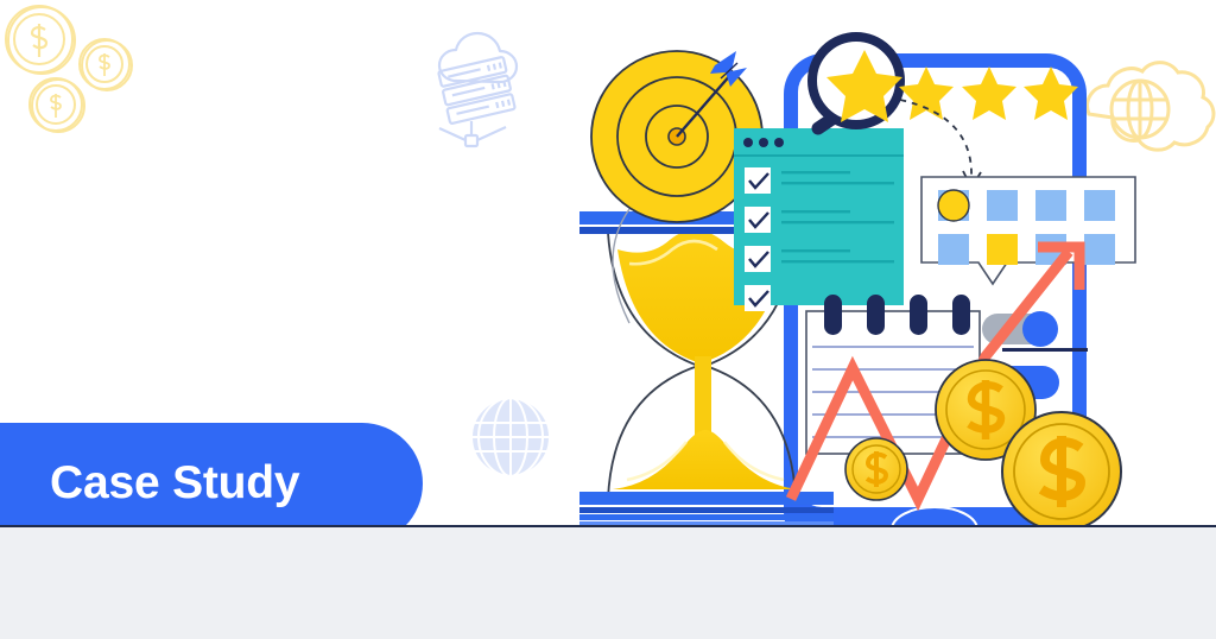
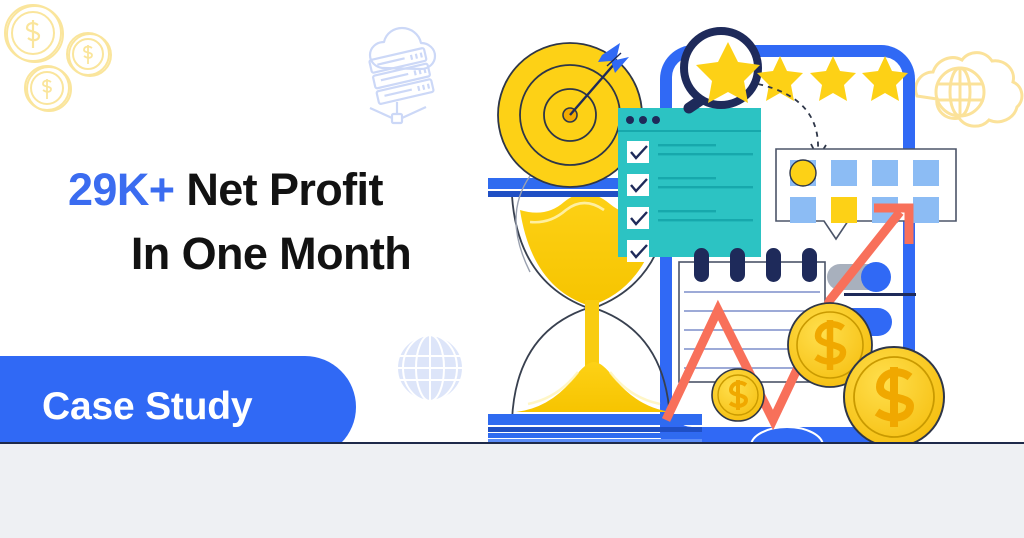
+ 29K+ Net Profit
+ In One Month
  Case Study
